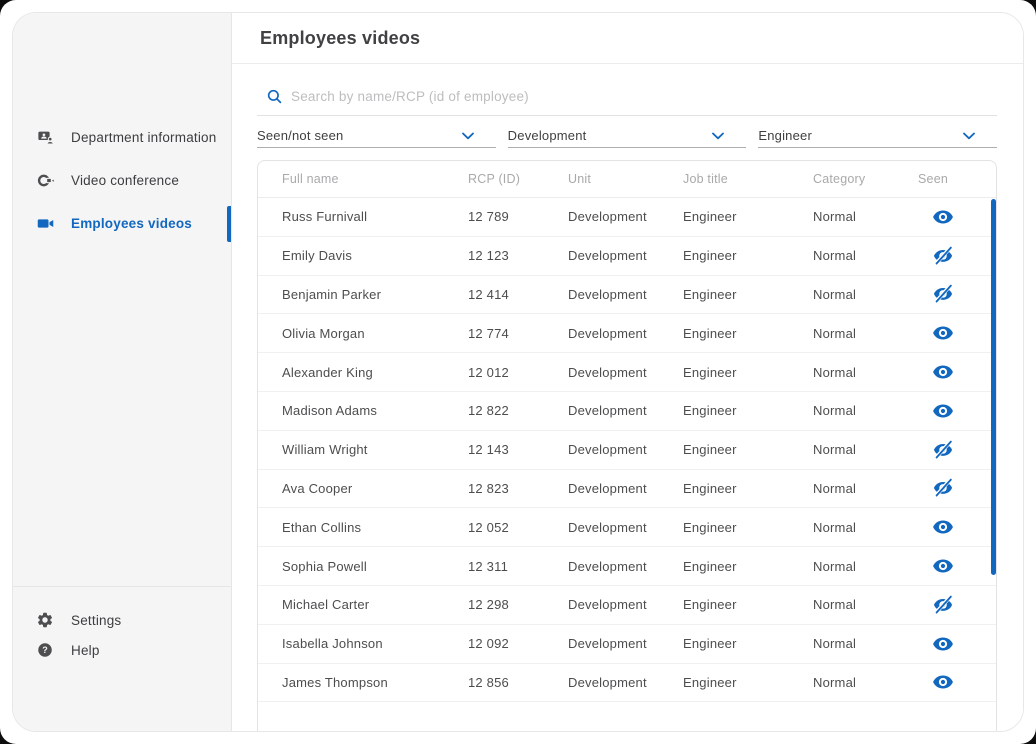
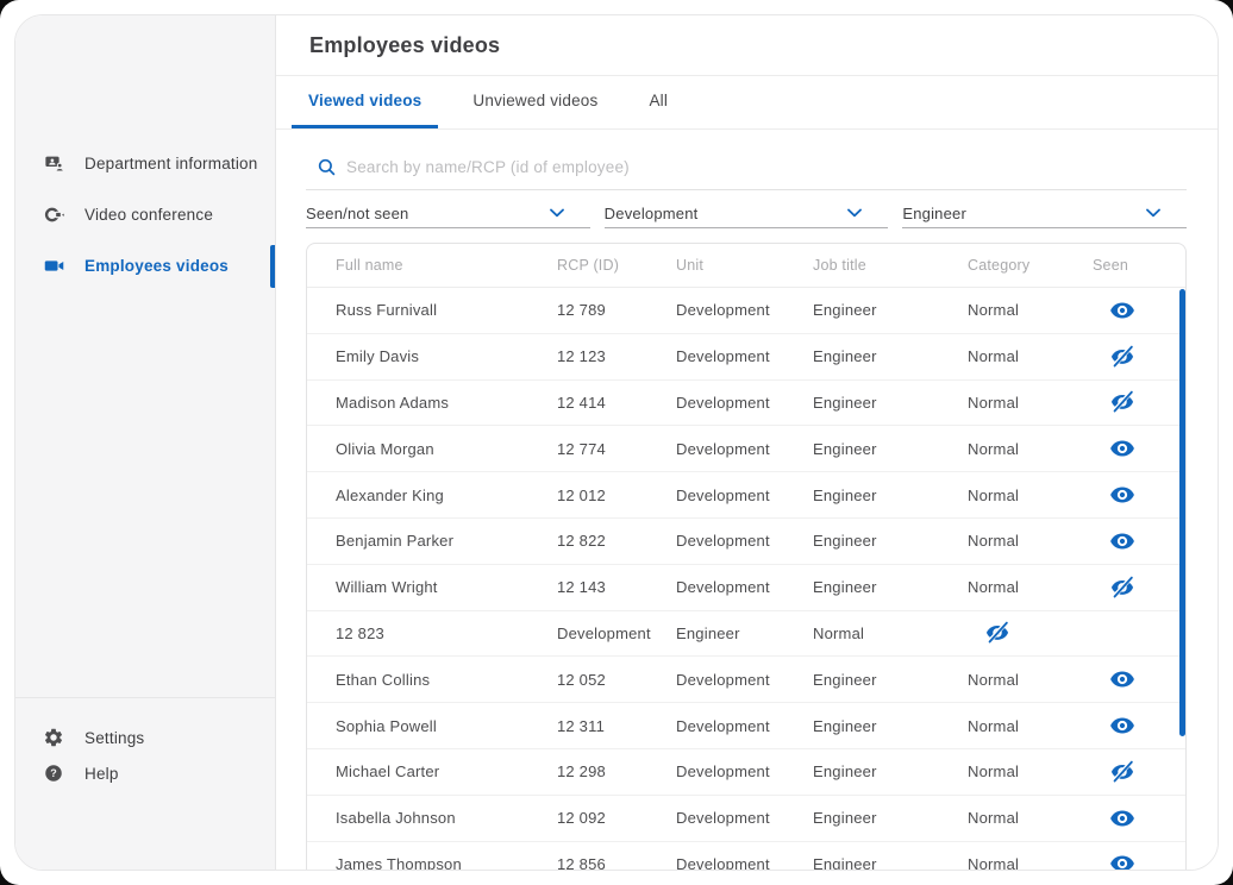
  Department information
  Video conference
  Employees videos
  Settings
  ?
  Help
  Employees videos
+ Viewed videos
+ Unviewed videos
+ All
  Search by name/RCP (id of employee)
  Seen/not seen
  Development
  Engineer
  Full name
  RCP (ID)
  Unit
  Job title
  Category
  Seen
  Russ Furnivall
  12 789
  Development
  Engineer
  Normal
  Emily Davis
  12 123
  Development
  Engineer
  Normal
- Benjamin Parker
+ Madison Adams
  12 414
  Development
  Engineer
  Normal
  Olivia Morgan
  12 774
  Development
  Engineer
  Normal
  Alexander King
  12 012
  Development
  Engineer
  Normal
- Madison Adams
+ Benjamin Parker
  12 822
  Development
  Engineer
  Normal
  William Wright
  12 143
  Development
  Engineer
  Normal
- Ava Cooper
  12 823
  Development
  Engineer
  Normal
  Ethan Collins
  12 052
  Development
  Engineer
  Normal
  Sophia Powell
  12 311
  Development
  Engineer
  Normal
  Michael Carter
  12 298
  Development
  Engineer
  Normal
  Isabella Johnson
  12 092
  Development
  Engineer
  Normal
  James Thompson
  12 856
  Development
  Engineer
  Normal
